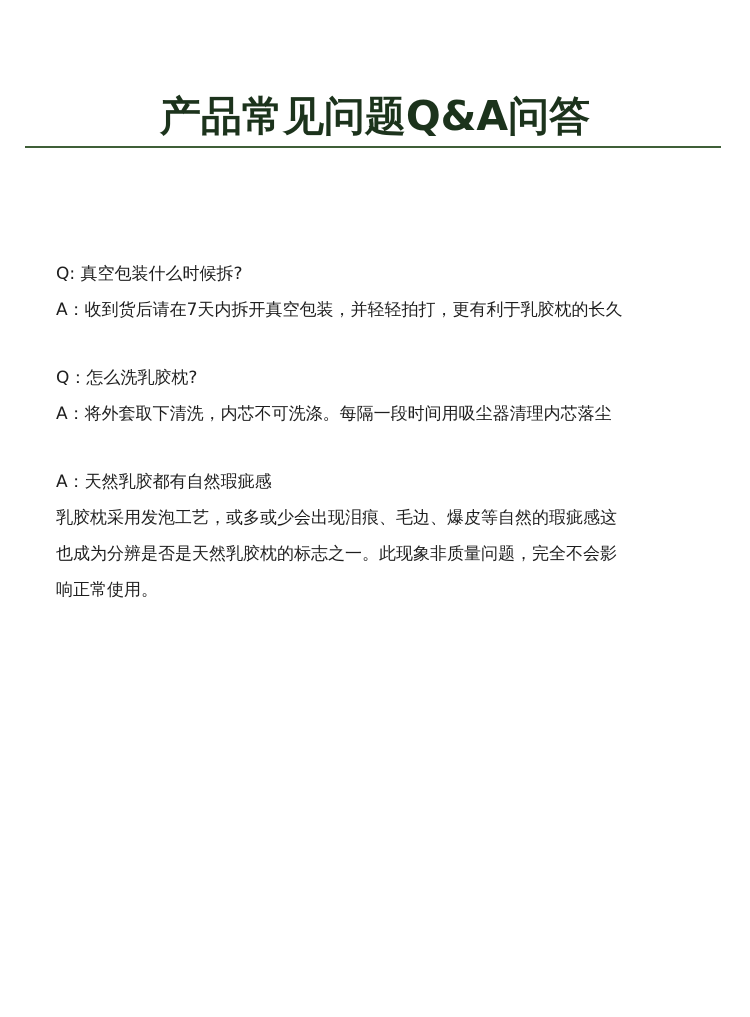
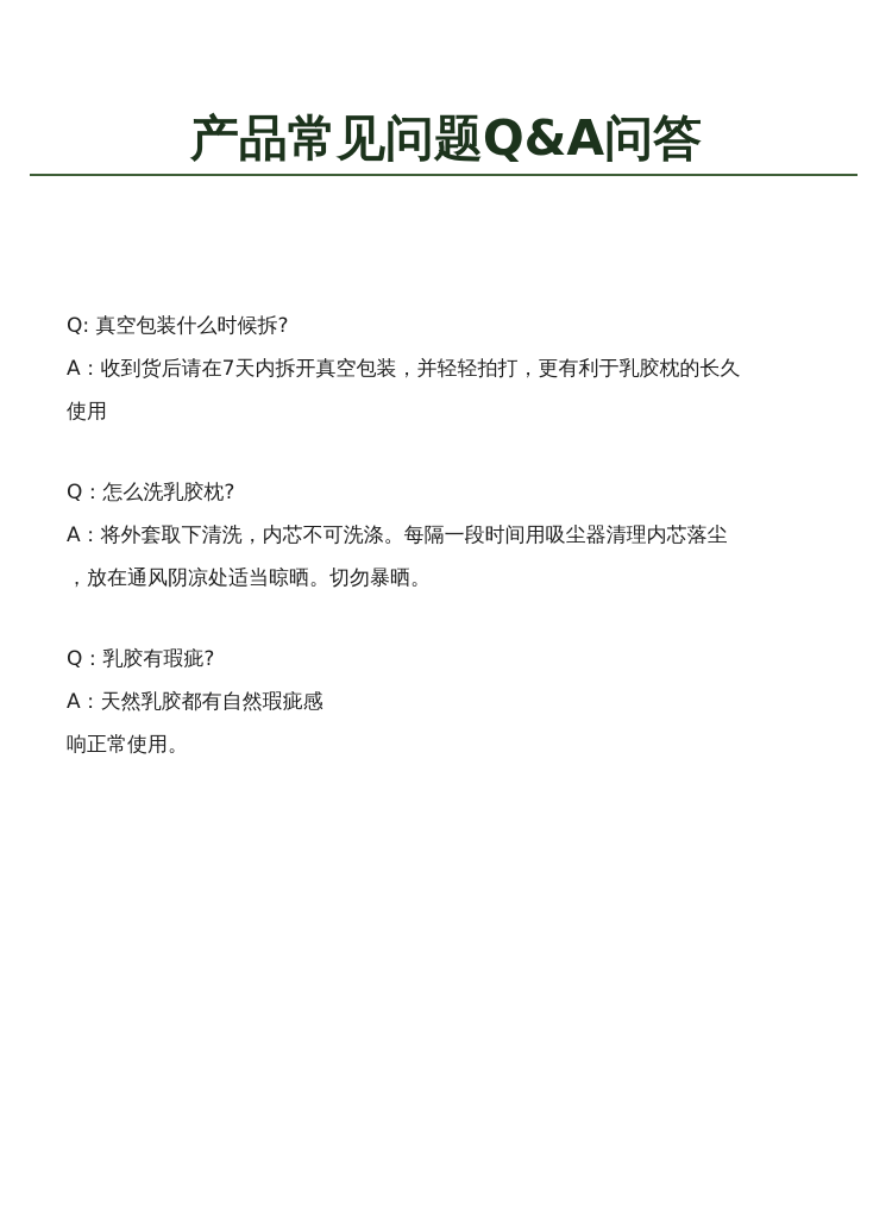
  产品常见问题Q&A问答
  Q: 真空包装什么时候拆?
  A：收到货后请在7天内拆开真空包装，并轻轻拍打，更有利于乳胶枕的长久
+ 使用
  Q：怎么洗乳胶枕?
  A：将外套取下清洗，内芯不可洗涤。每隔一段时间用吸尘器清理内芯落尘
+ ，放在通风阴凉处适当晾晒。切勿暴晒。
+ Q：乳胶有瑕疵?
  A：天然乳胶都有自然瑕疵感
- 乳胶枕采用发泡工艺，或多或少会出现泪痕、毛边、爆皮等自然的瑕疵感这
- 也成为分辨是否是天然乳胶枕的标志之一。此现象非质量问题，完全不会影
  响正常使用。
